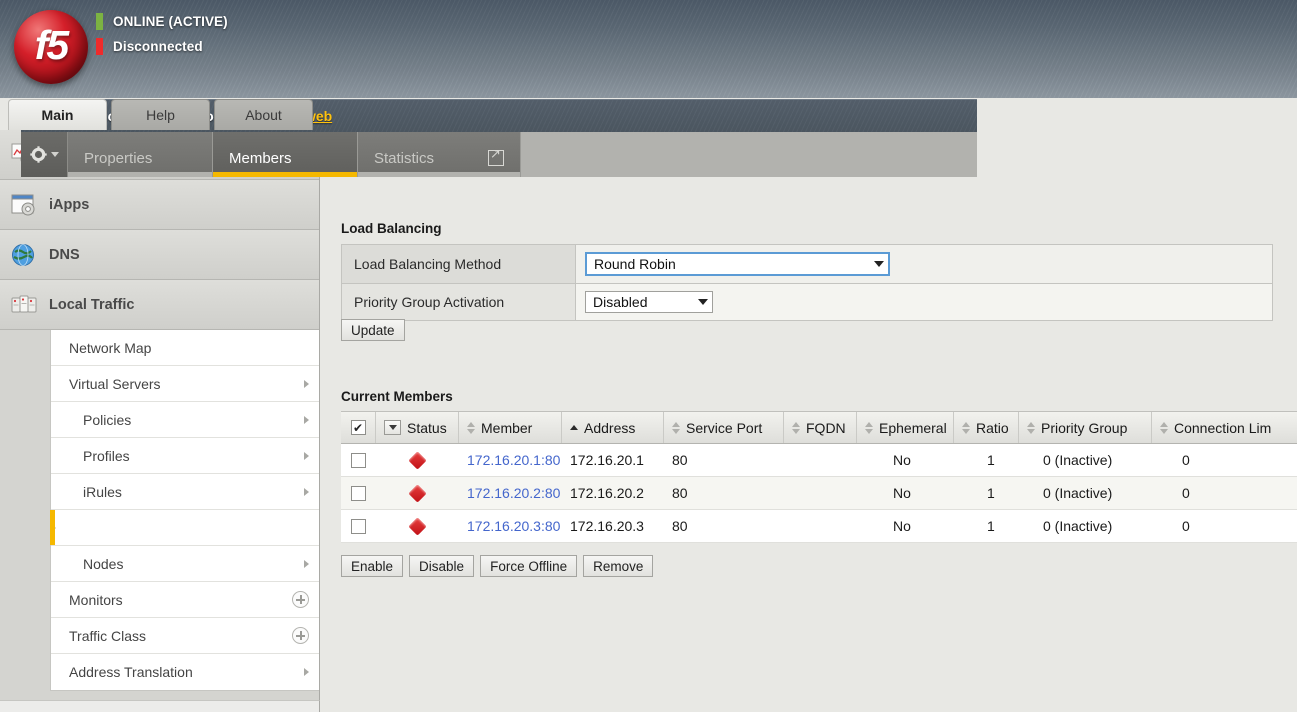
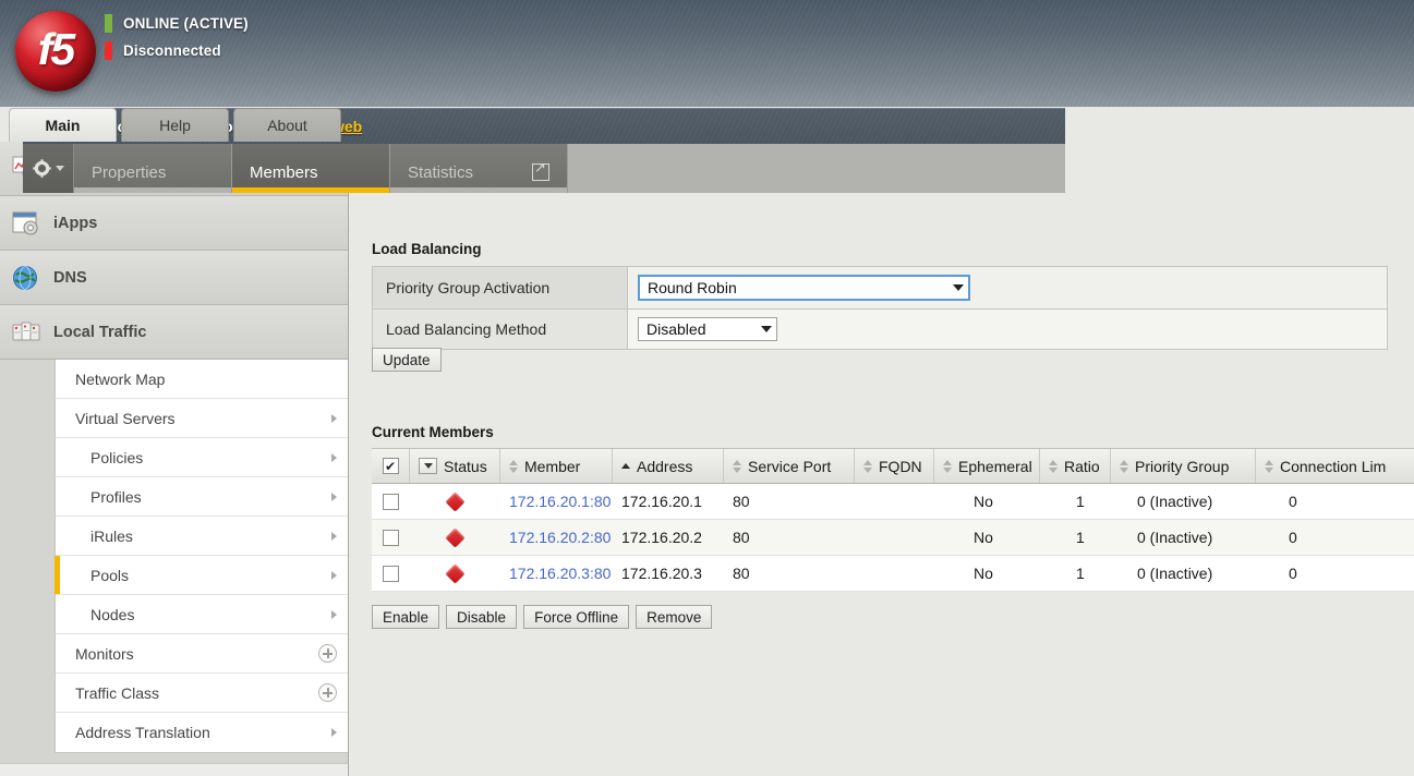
  f5
  ONLINE (ACTIVE)
  Disconnected
  Main
  Help
  About
  iApps
  DNS
  Local Traffic
  Network Map
  Virtual Servers
  Policies
  Profiles
  iRules
+ Pools
  Nodes
  Monitors
  Traffic Class
  Address Translation
  Properties
  Members
  Statistics
  Load Balancing
- Load Balancing Method
+ Priority Group Activation
  Round Robin
- Priority Group Activation
+ Load Balancing Method
  Disabled
  Update
  Current Members
  ✔
  Status
  Member
  Address
  Service Port
  FQDN
  Ephemeral
  Ratio
  Priority Group
  Connection Lim
  172.16.20.1:80
  172.16.20.1
  80
  No
  1
  0 (Inactive)
  0
  172.16.20.2:80
  172.16.20.2
  80
  No
  1
  0 (Inactive)
  0
  172.16.20.3:80
  172.16.20.3
  80
  No
  1
  0 (Inactive)
  0
  Enable
  Disable
  Force Offline
  Remove
